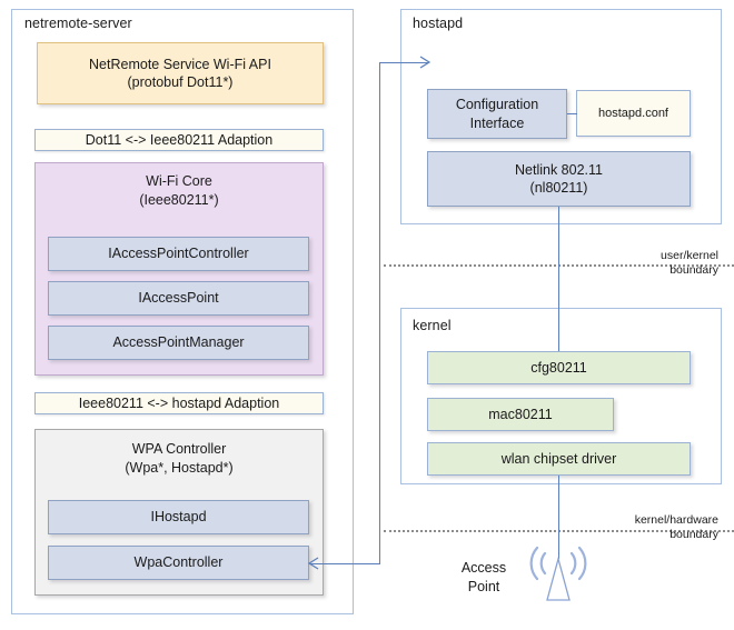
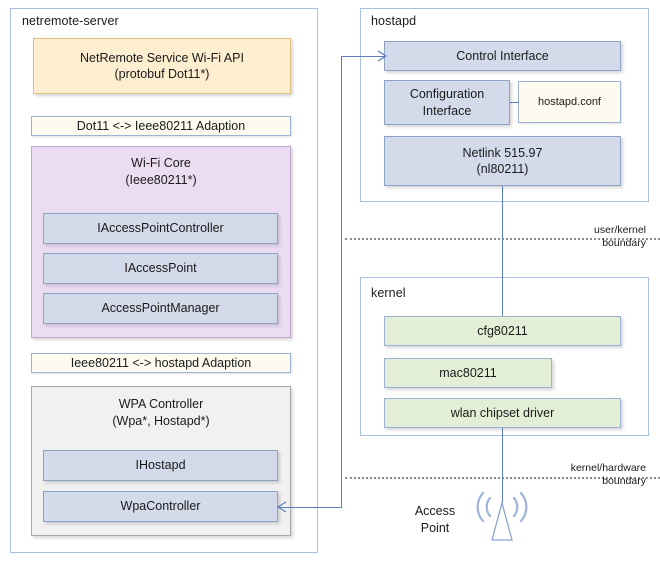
  netremote-server
  NetRemote Service Wi-Fi API
  (protobuf Dot11*)
  Dot11 <-> Ieee80211 Adaption
  Wi-Fi Core
  (Ieee80211*)
  IAccessPointController
  IAccessPoint
  AccessPointManager
  Ieee80211 <-> hostapd Adaption
  WPA Controller
  (Wpa*, Hostapd*)
  IHostapd
  WpaController
  hostapd
+ Control Interface
  Configuration
  Interface
  hostapd.conf
- Netlink 802.11
+ Netlink 515.97
  (nl80211)
  kernel
  cfg80211
  mac80211
  wlan chipset driver
  user/kernel
  boundary
  kernel/hardware
  boundary
  Access
  Point
